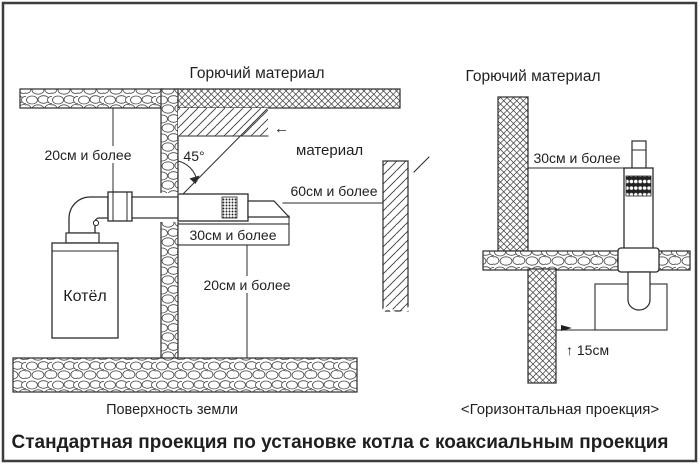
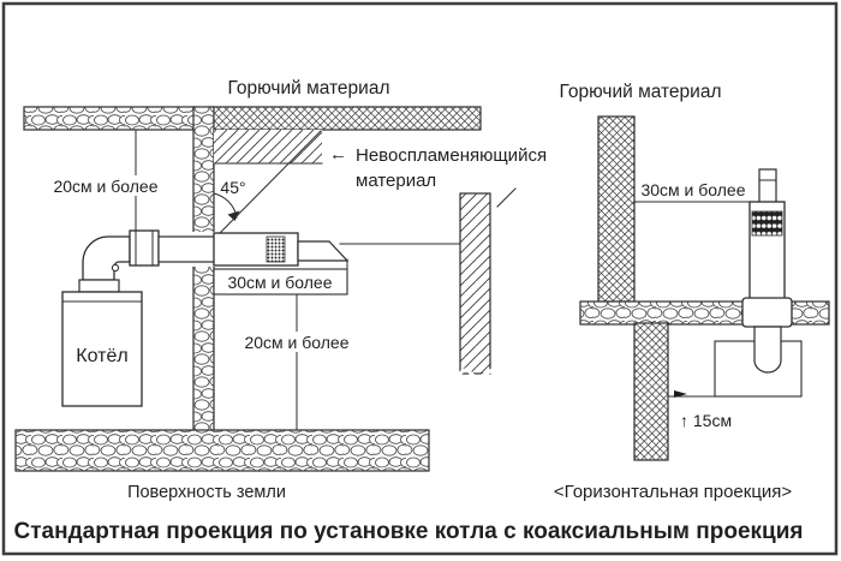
  Горючий материал
  ←
+ Невоспламеняющийся
  материал
  45°
  20см и более
- 60см и более
  30см и более
  20см и более
  Котёл
  Поверхность земли
  Горючий материал
  30см и более
  ↑ 15см
  <Горизонтальная проекция>
  Стандартная проекция по установке котла с коаксиальным проекция
